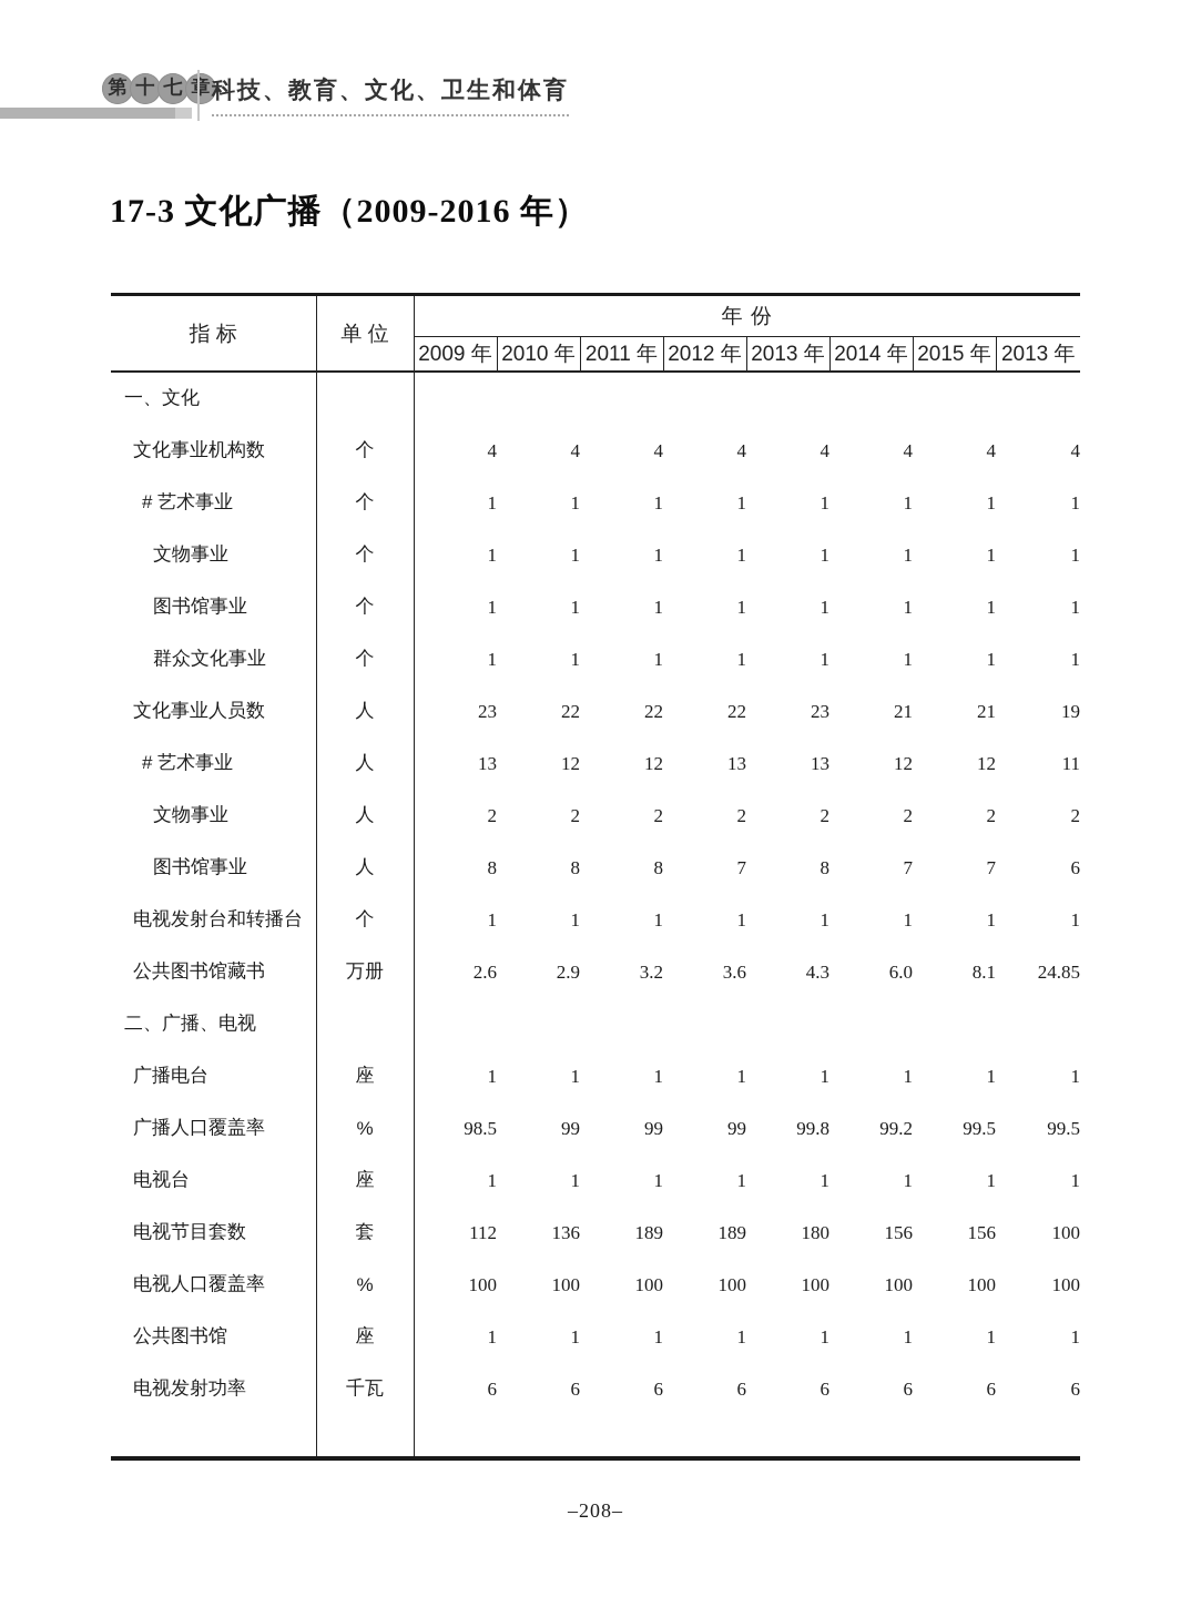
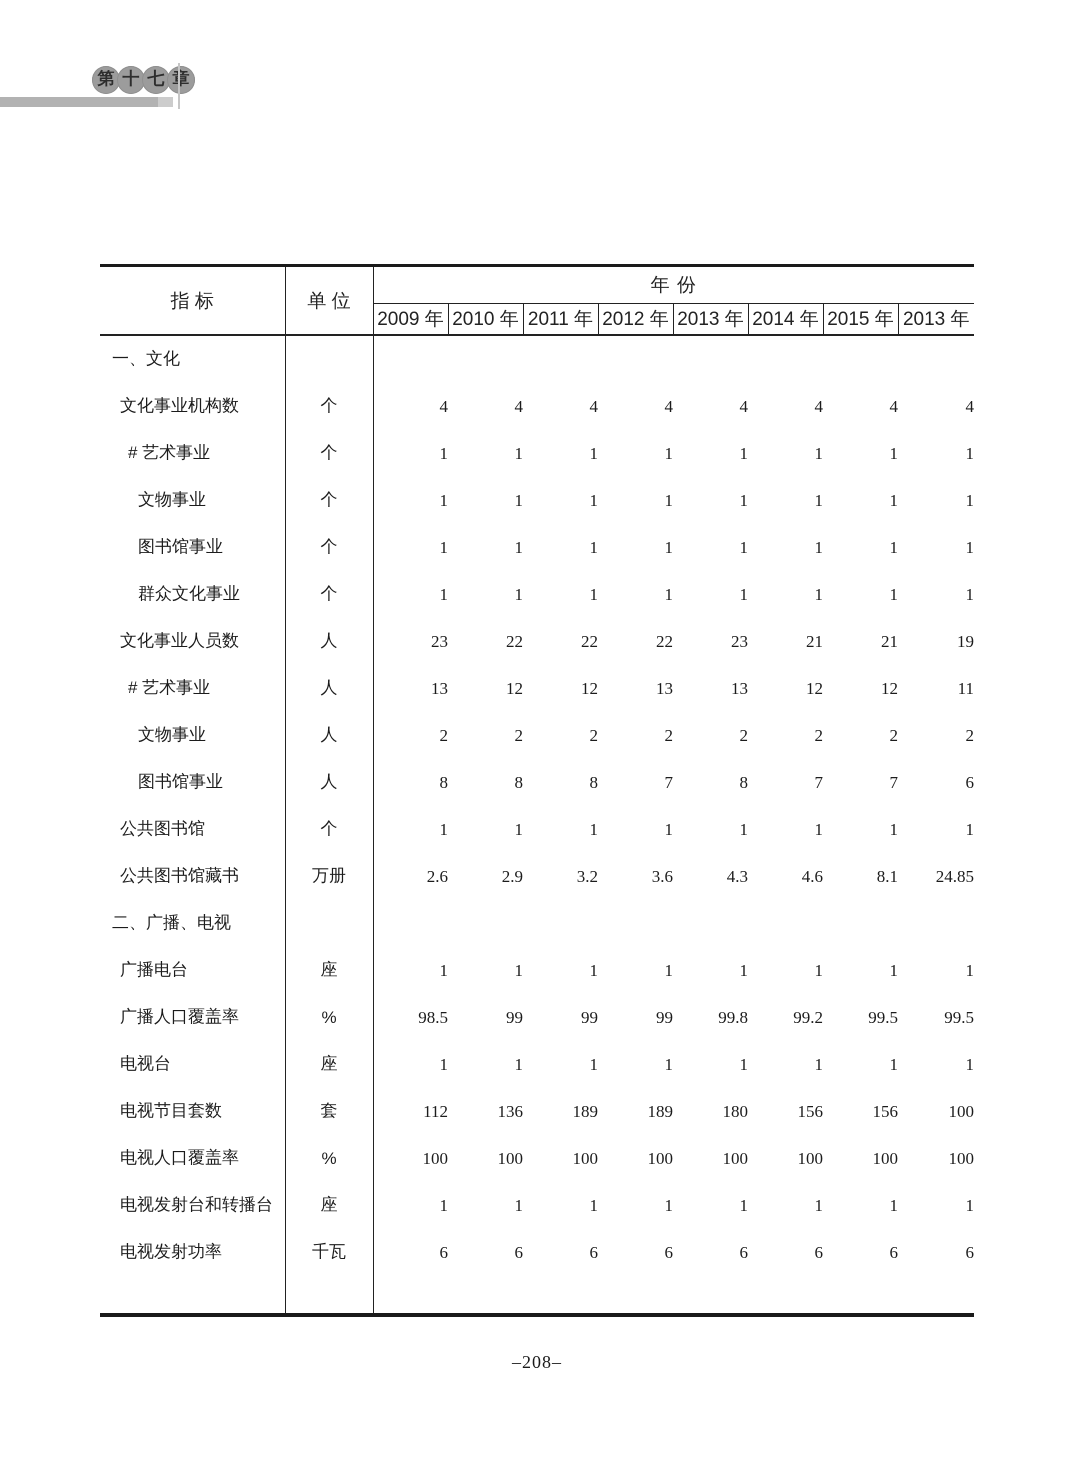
  第
  十
  七
  章
- 科技、教育、文化、卫生和体育
- 17-3 文化广播（2009-2016 年）
  指 标	单 位	年 份
  2009 年	2010 年	2011 年	2012 年	2013 年	2014 年	2015 年	2013 年
  一、文化
  文化事业机构数	个	4	4	4	4	4	4	4	4
  # 艺术事业	个	1	1	1	1	1	1	1	1
  文物事业	个	1	1	1	1	1	1	1	1
  图书馆事业	个	1	1	1	1	1	1	1	1
  群众文化事业	个	1	1	1	1	1	1	1	1
  文化事业人员数	人	23	22	22	22	23	21	21	19
  # 艺术事业	人	13	12	12	13	13	12	12	11
  文物事业	人	2	2	2	2	2	2	2	2
  图书馆事业	人	8	8	8	7	8	7	7	6
- 电视发射台和转播台	个	1	1	1	1	1	1	1	1
+ 公共图书馆	个	1	1	1	1	1	1	1	1
- 公共图书馆藏书	万册	2.6	2.9	3.2	3.6	4.3	6.0	8.1	24.85
+ 公共图书馆藏书	万册	2.6	2.9	3.2	3.6	4.3	4.6	8.1	24.85
  二、广播、电视
  广播电台	座	1	1	1	1	1	1	1	1
  广播人口覆盖率	%	98.5	99	99	99	99.8	99.2	99.5	99.5
  电视台	座	1	1	1	1	1	1	1	1
  电视节目套数	套	112	136	189	189	180	156	156	100
  电视人口覆盖率	%	100	100	100	100	100	100	100	100
- 公共图书馆	座	1	1	1	1	1	1	1	1
+ 电视发射台和转播台	座	1	1	1	1	1	1	1	1
  电视发射功率	千瓦	6	6	6	6	6	6	6	6
  –208–
